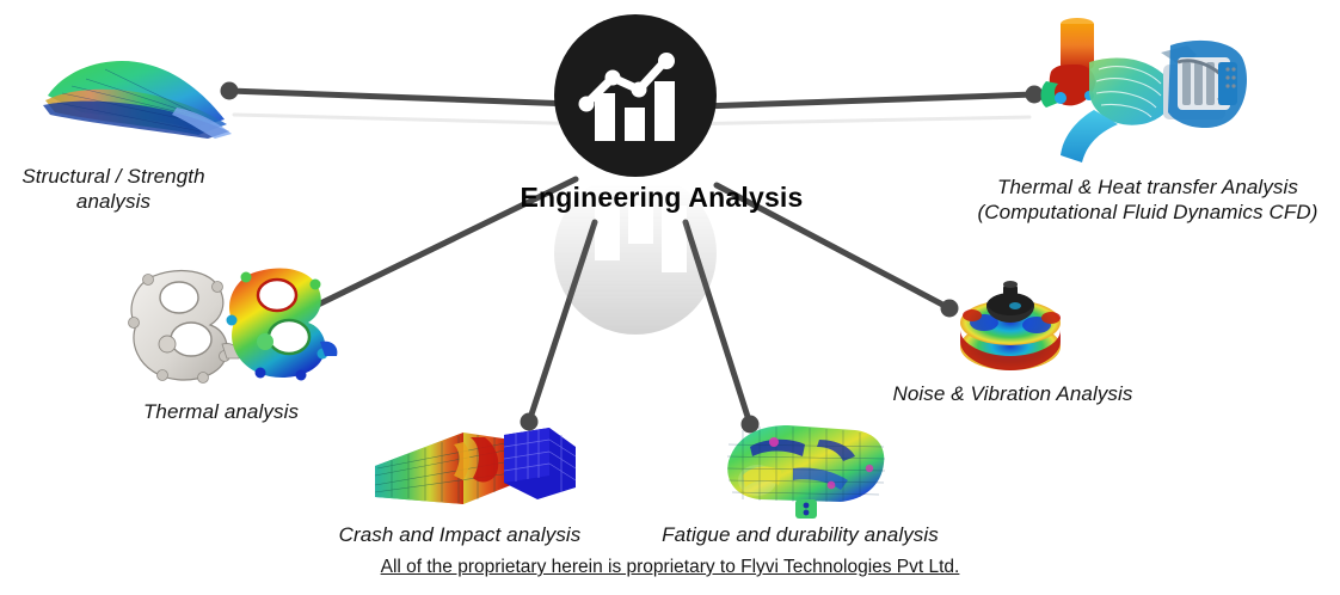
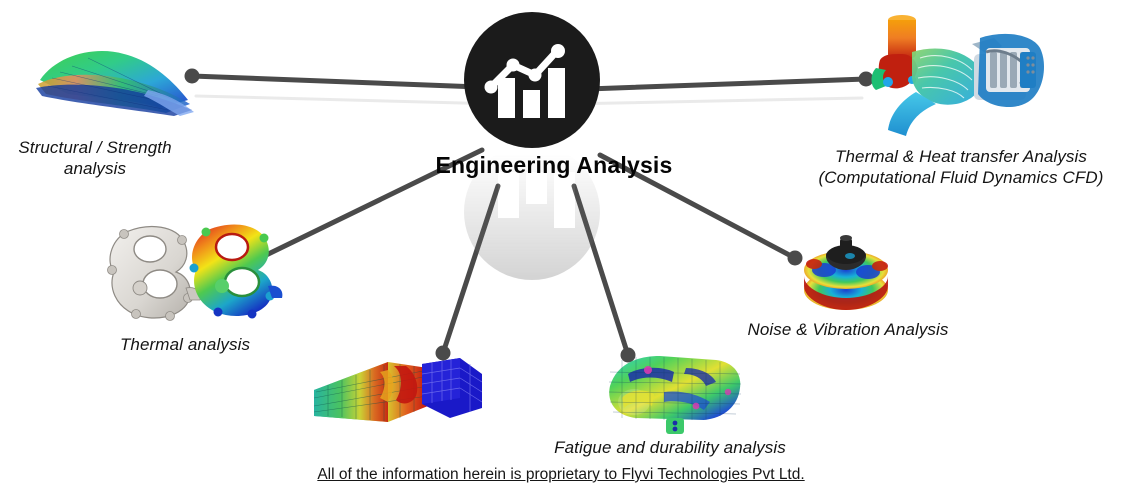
  Engineering Analysis
  Structural / Strength
  analysis
  Thermal & Heat transfer Analysis
  (Computational Fluid Dynamics CFD)
  Thermal analysis
- Crash and Impact analysis
  Fatigue and durability analysis
  Noise & Vibration Analysis
- All of the proprietary herein is proprietary to Flyvi Technologies Pvt Ltd.
+ All of the information herein is proprietary to Flyvi Technologies Pvt Ltd.
